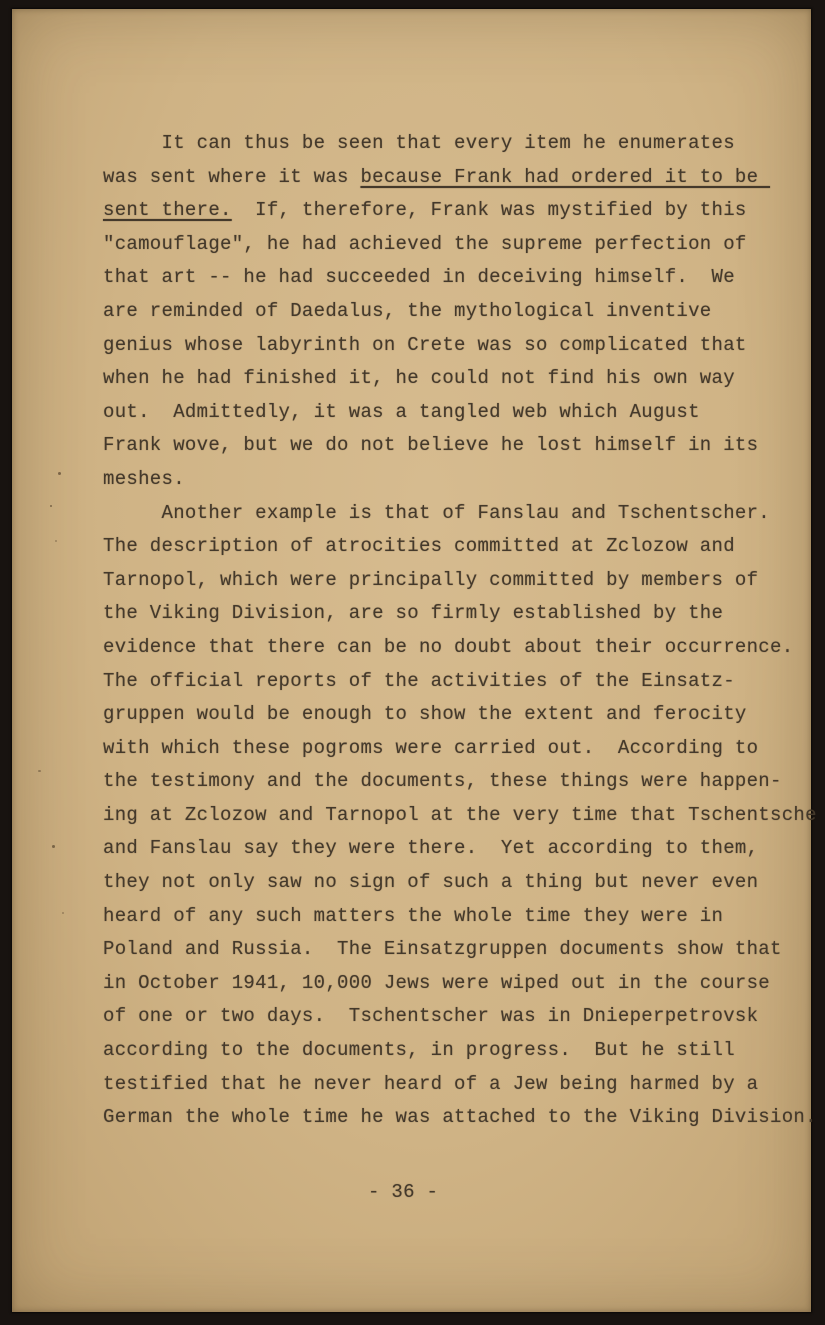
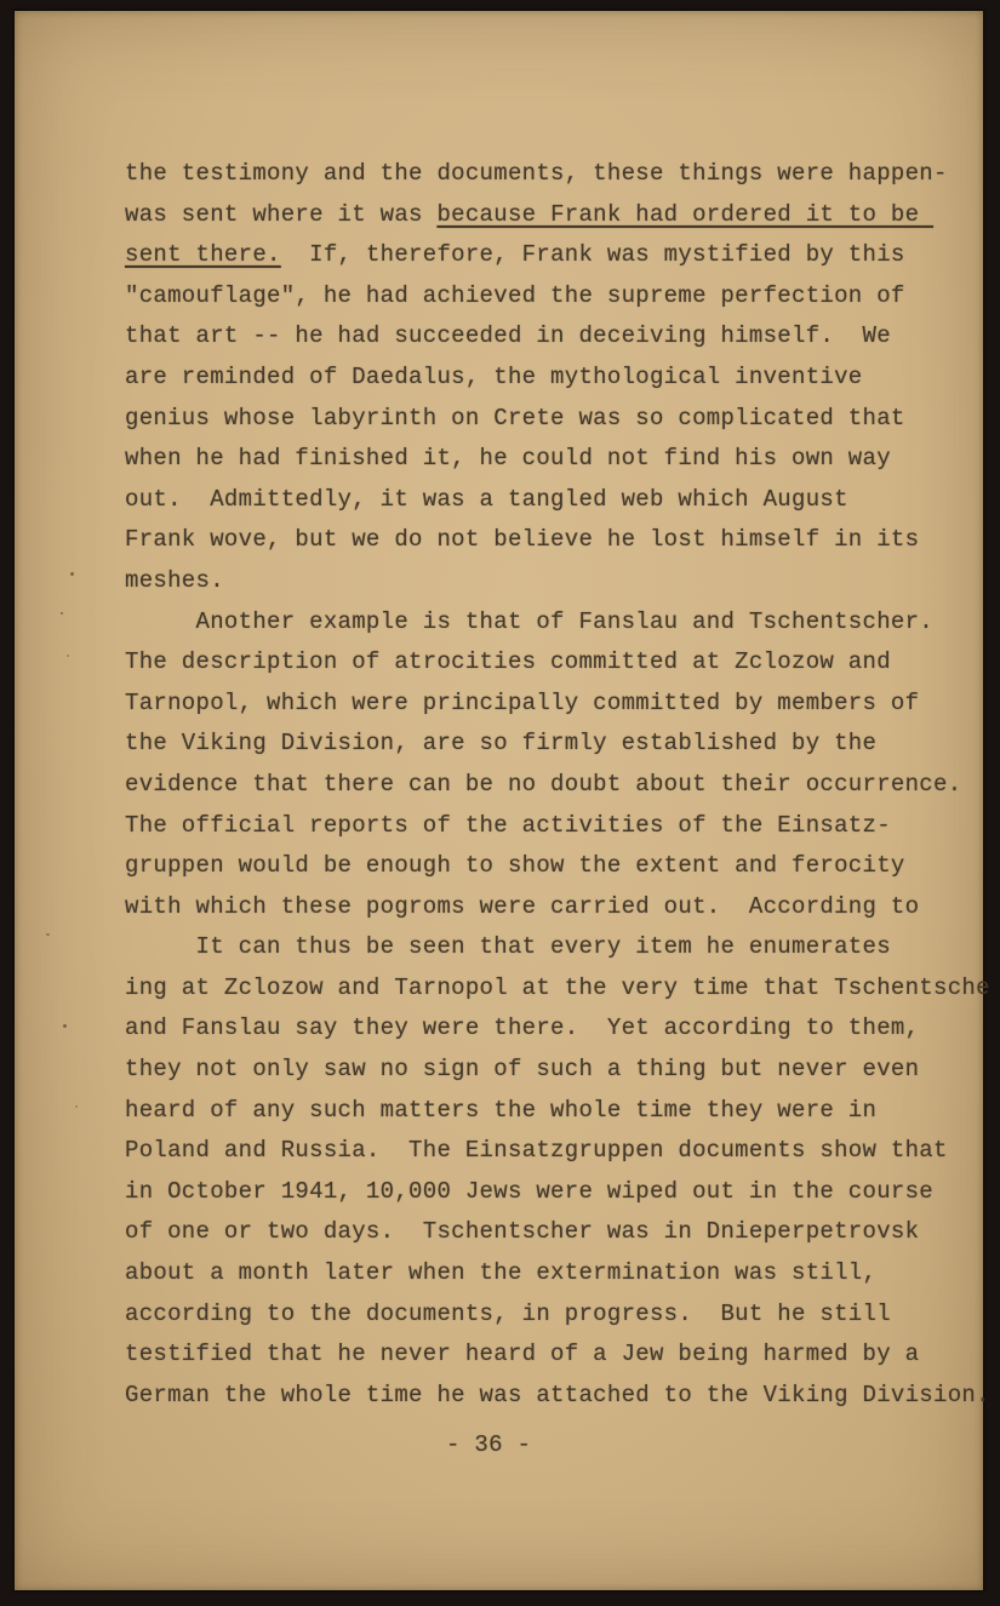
- It can thus be seen that every item he enumerates
+ the testimony and the documents, these things were happen-
  was sent where it was because Frank had ordered it to be
  sent there. If, therefore, Frank was mystified by this
  "camouflage", he had achieved the supreme perfection of
  that art -- he had succeeded in deceiving himself. We
  are reminded of Daedalus, the mythological inventive
  genius whose labyrinth on Crete was so complicated that
  when he had finished it, he could not find his own way
  out. Admittedly, it was a tangled web which August
  Frank wove, but we do not believe he lost himself in its
  meshes.
  Another example is that of Fanslau and Tschentscher.
  The description of atrocities committed at Zclozow and
  Tarnopol, which were principally committed by members of
  the Viking Division, are so firmly established by the
  evidence that there can be no doubt about their occurrence.
  The official reports of the activities of the Einsatz-
  gruppen would be enough to show the extent and ferocity
  with which these pogroms were carried out. According to
- the testimony and the documents, these things were happen-
+ It can thus be seen that every item he enumerates
  ing at Zclozow and Tarnopol at the very time that Tschentsche
  and Fanslau say they were there. Yet according to them,
  they not only saw no sign of such a thing but never even
  heard of any such matters the whole time they were in
  Poland and Russia. The Einsatzgruppen documents show that
  in October 1941, 10,000 Jews were wiped out in the course
  of one or two days. Tschentscher was in Dnieperpetrovsk
+ about a month later when the extermination was still,
  according to the documents, in progress. But he still
  testified that he never heard of a Jew being harmed by a
  German the whole time he was attached to the Viking Division.
  - 36 -
